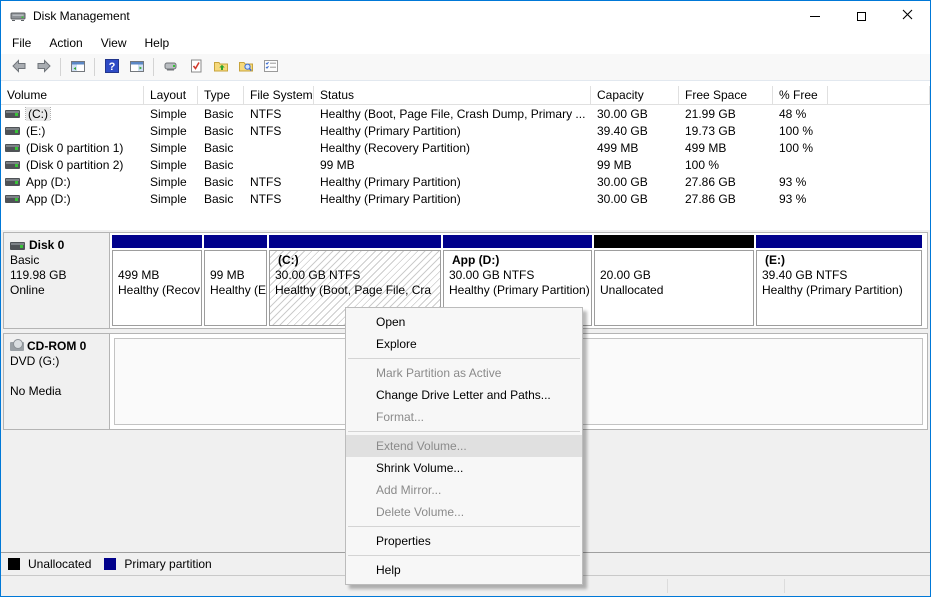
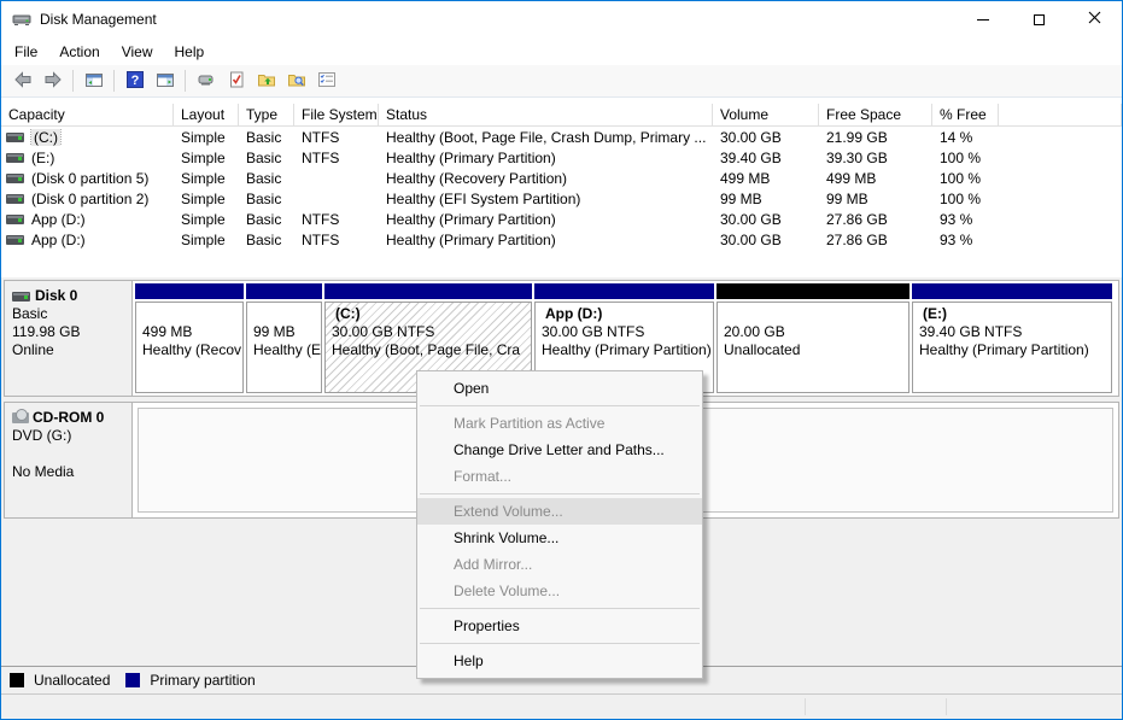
  Disk Management
  File
  Action
  View
  Help
  ?
- Volume
+ Capacity
  Layout
  Type
  File System
  Status
- Capacity
+ Volume
  Free Space
  % Free
  (C:)
  Simple
  Basic
  NTFS
  Healthy (Boot, Page File, Crash Dump, Primary ...
  30.00 GB
  21.99 GB
- 48 %
+ 14 %
  (E:)
  Simple
  Basic
  NTFS
  Healthy (Primary Partition)
  39.40 GB
- 19.73 GB
+ 39.30 GB
  100 %
- (Disk 0 partition 1)
+ (Disk 0 partition 5)
  Simple
  Basic
  Healthy (Recovery Partition)
  499 MB
  499 MB
  100 %
  (Disk 0 partition 2)
  Simple
  Basic
+ Healthy (EFI System Partition)
  99 MB
  99 MB
  100 %
  App (D:)
  Simple
  Basic
  NTFS
  Healthy (Primary Partition)
  30.00 GB
  27.86 GB
  93 %
  App (D:)
  Simple
  Basic
  NTFS
  Healthy (Primary Partition)
  30.00 GB
  27.86 GB
  93 %
  Disk 0
  Basic
  119.98 GB
  Online
  499 MB
  Healthy (Recov
  99 MB
  Healthy (E
  (C:)
  30.00 GB NTFS
  Healthy (Boot, Page File, Cra
  App (D:)
  30.00 GB NTFS
  Healthy (Primary Partition)
  20.00 GB
  Unallocated
  (E:)
  39.40 GB NTFS
  Healthy (Primary Partition)
  CD-ROM 0
  DVD (G:)
  No Media
  Unallocated
  Primary partition
  Open
- Explore
  Mark Partition as Active
  Change Drive Letter and Paths...
  Format...
  Extend Volume...
  Shrink Volume...
  Add Mirror...
  Delete Volume...
  Properties
  Help
